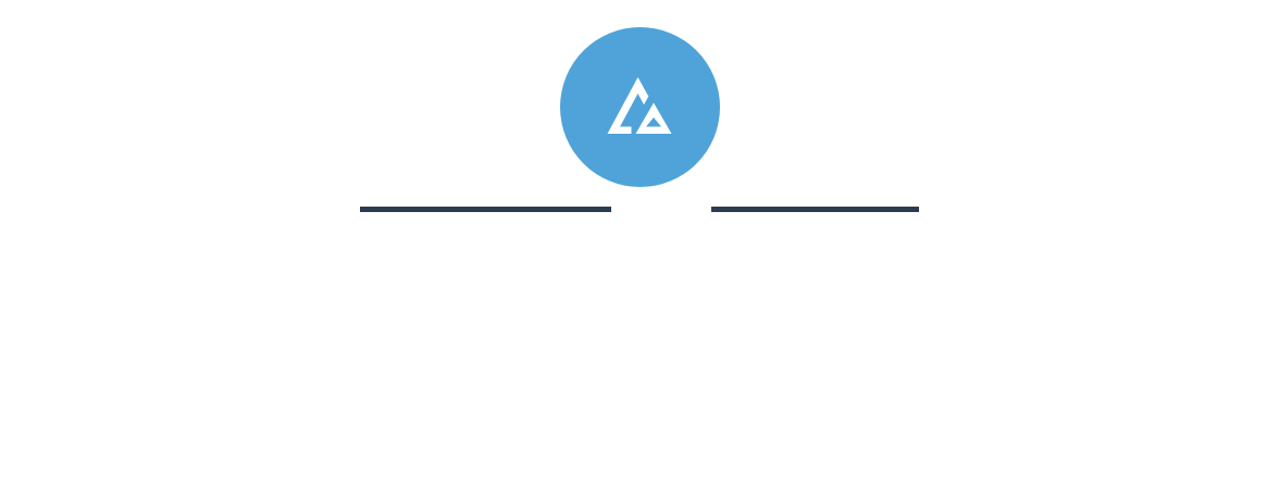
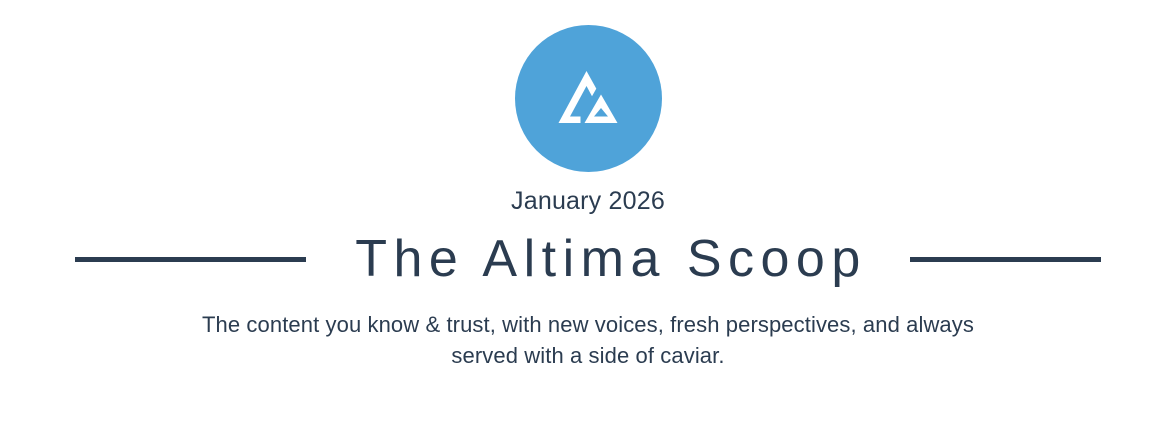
+ January 2026
+ The Altima Scoop
+ The content you know & trust, with new voices, fresh perspectives, and always
+ served with a side of caviar.
